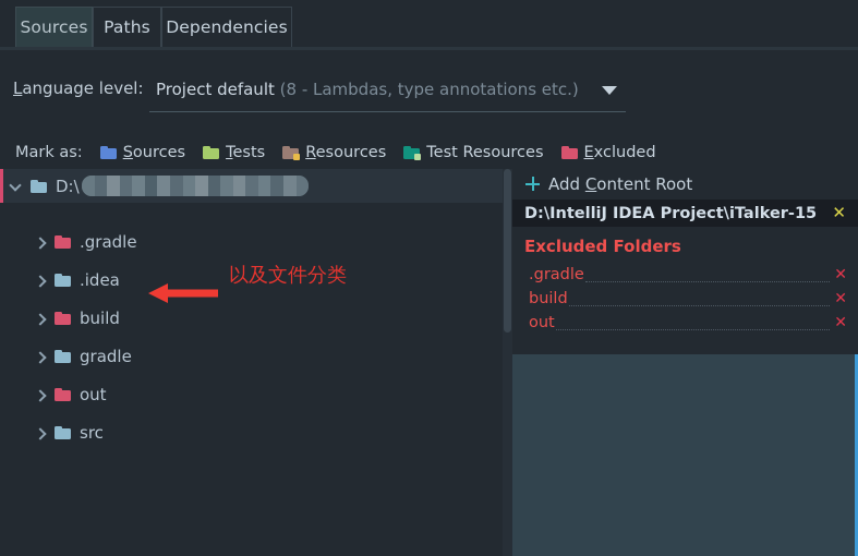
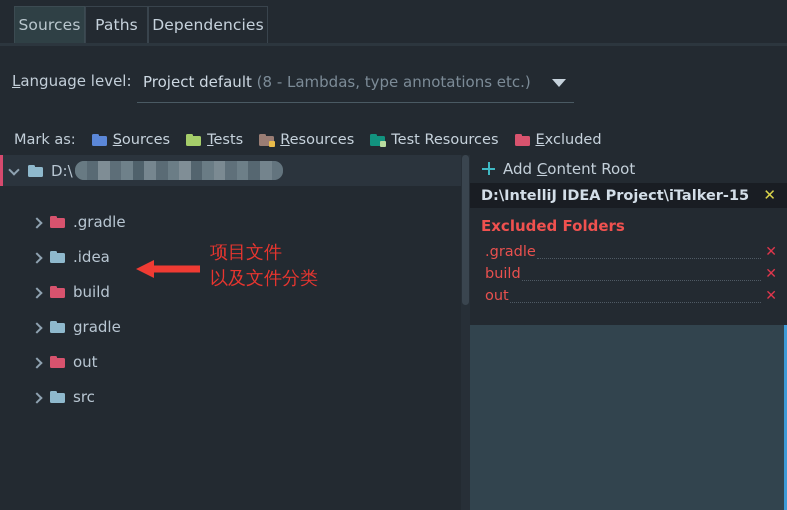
  Sources
  Paths
  Dependencies
  Language level:
  Project default (8 - Lambdas, type annotations etc.)
  Mark as:
  Sources
  Tests
  Resources
  Test Resources
  Excluded
  D:\
  .gradle
  .idea
  build
  gradle
  out
  src
+ 项目文件
  以及文件分类
  Add Content Root
  D:\IntelliJ IDEA Project\iTalker-15
  ✕
  Excluded Folders
  .gradle
  ✕
  build
  ✕
  out
  ✕
